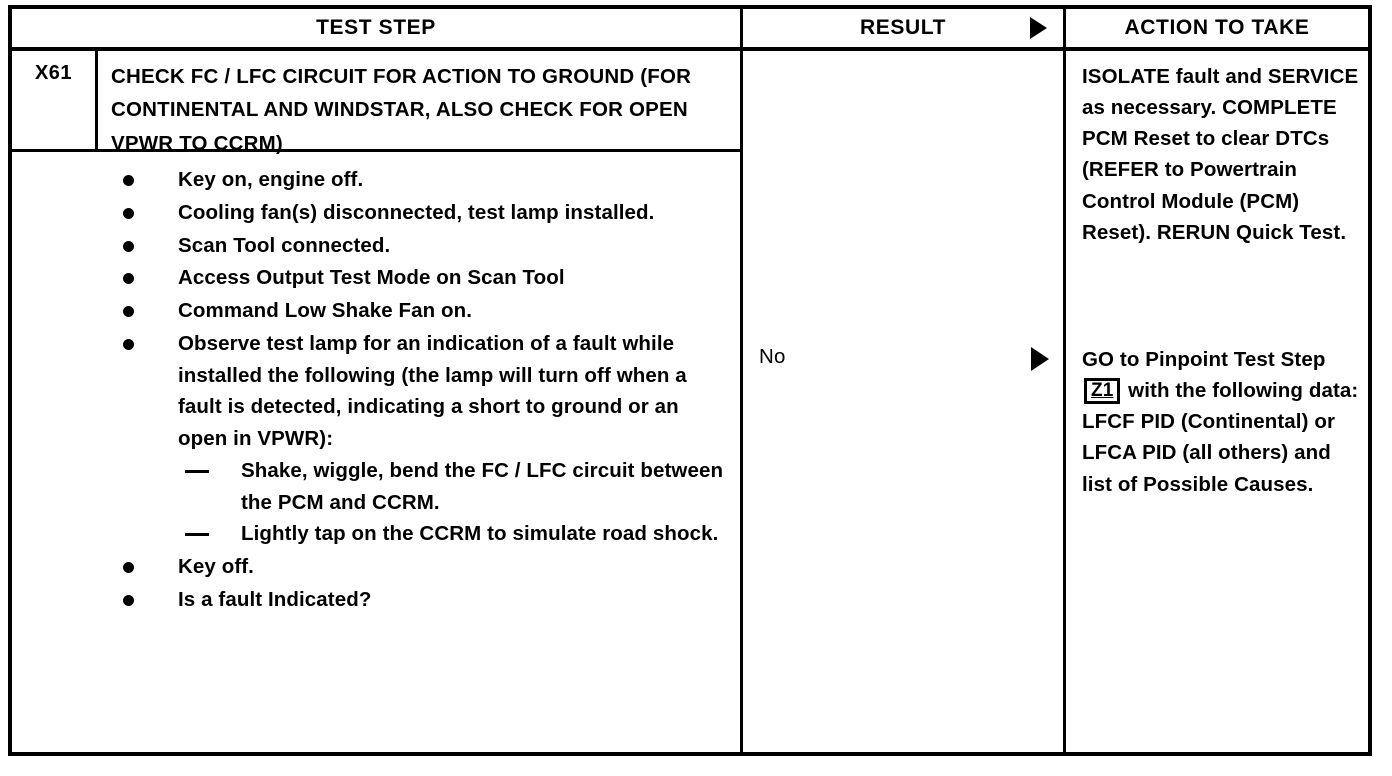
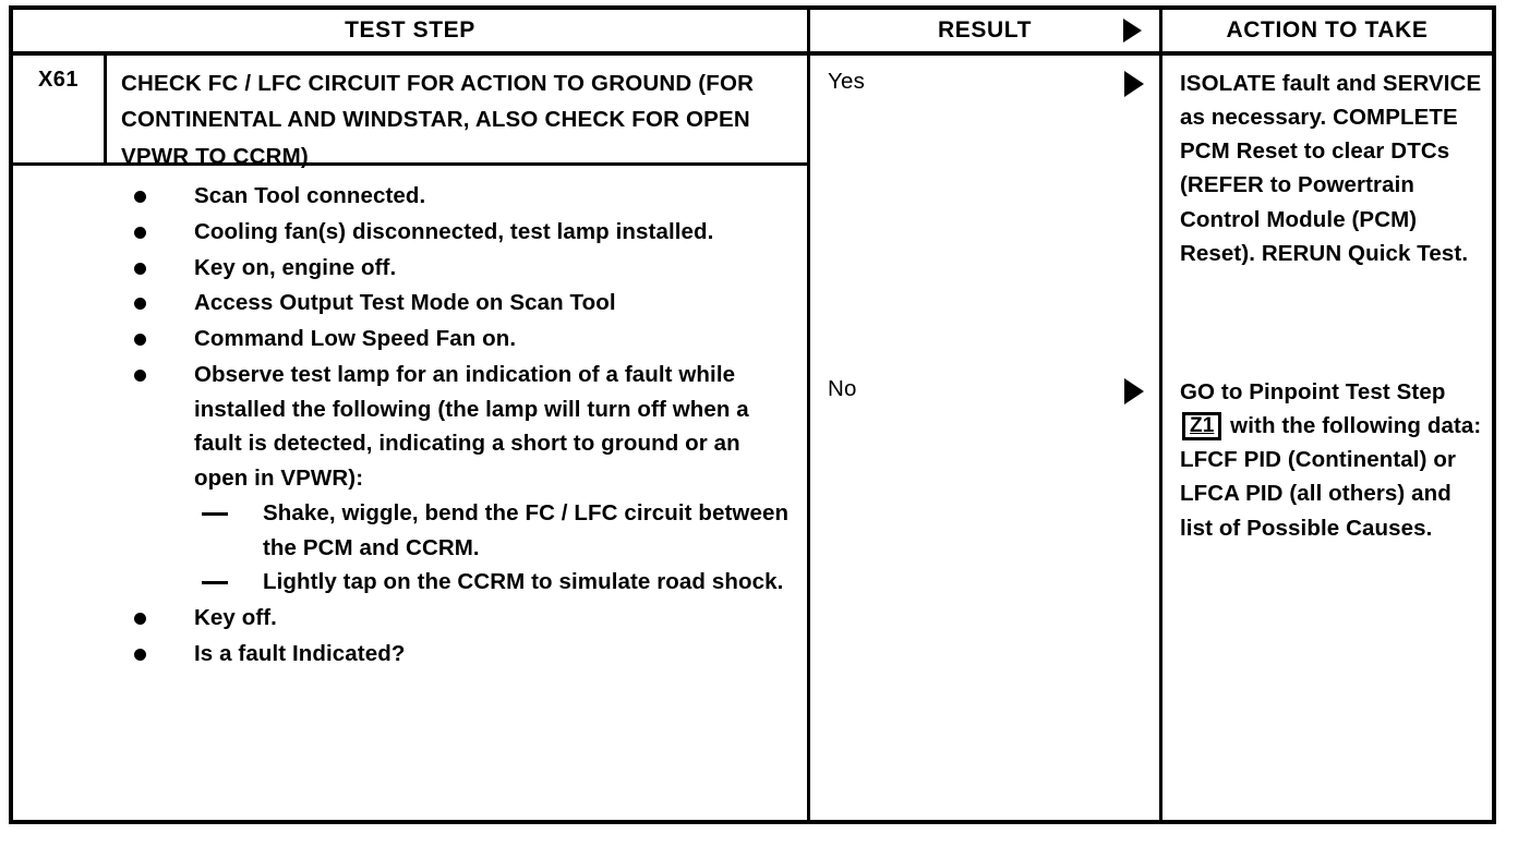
  TEST STEP
  RESULT
  ACTION TO TAKE
  X61
  CHECK FC / LFC CIRCUIT FOR ACTION TO GROUND (FOR CONTINENTAL AND WINDSTAR, ALSO CHECK FOR OPEN VPWR TO CCRM)
- Key on, engine off.
+ Scan Tool connected.
  Cooling fan(s) disconnected, test lamp installed.
- Scan Tool connected.
+ Key on, engine off.
  Access Output Test Mode on Scan Tool
- Command Low Shake Fan on.
+ Command Low Speed Fan on.
  Observe test lamp for an indication of a fault while installed the following (the lamp will turn off when a fault is detected, indicating a short to ground or an open in VPWR):
  Shake, wiggle, bend the FC / LFC circuit between the PCM and CCRM.
  Lightly tap on the CCRM to simulate road shock.
  Key off.
  Is a fault Indicated?
+ Yes
  No
  ISOLATE fault and SERVICE as necessary. COMPLETE PCM Reset to clear DTCs (REFER to Powertrain Control Module (PCM) Reset). RERUN Quick Test.
  GO to Pinpoint Test Step Z1 with the following data: LFCF PID (Continental) or LFCA PID (all others) and list of Possible Causes.
